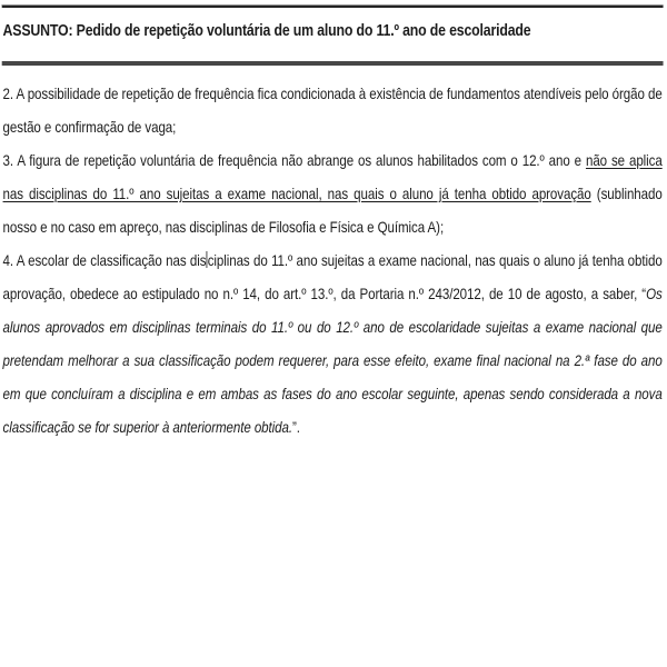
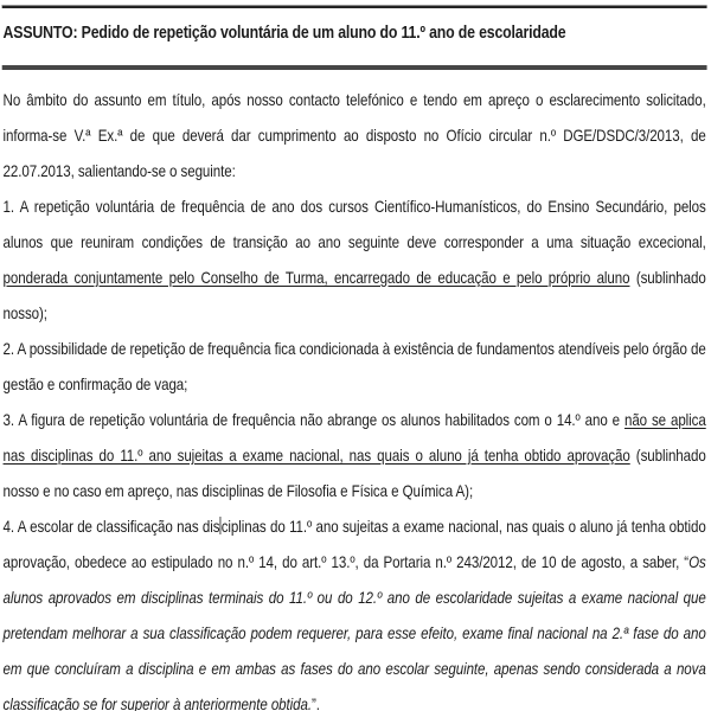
  ASSUNTO: Pedido de repetição voluntária de um aluno do 11.º ano de escolaridade
+ No âmbito do assunto em título, após nosso contacto telefónico e tendo em apreço o esclarecimento solicitado, informa-se V.ª Ex.ª de que deverá dar cumprimento ao disposto no Ofício circular n.º DGE/DSDC/3/2013, de 22.07.2013, salientando-se o seguinte:
+ 1. A repetição voluntária de frequência de ano dos cursos Científico-Humanísticos, do Ensino Secundário, pelos alunos que reuniram condições de transição ao ano seguinte deve corresponder a uma situação excecional, ponderada conjuntamente pelo Conselho de Turma, encarregado de educação e pelo próprio aluno (sublinhado nosso);
  2. A possibilidade de repetição de frequência fica condicionada à existência de fundamentos atendíveis pelo órgão de gestão e confirmação de vaga;
- 3. A figura de repetição voluntária de frequência não abrange os alunos habilitados com o 12.º ano e não se aplica nas disciplinas do 11.º ano sujeitas a exame nacional, nas quais o aluno já tenha obtido aprovação (sublinhado nosso e no caso em apreço, nas disciplinas de Filosofia e Física e Química A);
+ 3. A figura de repetição voluntária de frequência não abrange os alunos habilitados com o 14.º ano e não se aplica nas disciplinas do 11.º ano sujeitas a exame nacional, nas quais o aluno já tenha obtido aprovação (sublinhado nosso e no caso em apreço, nas disciplinas de Filosofia e Física e Química A);
  4. A escolar de classificação nas disciplinas do 11.º ano sujeitas a exame nacional, nas quais o aluno já tenha obtido aprovação, obedece ao estipulado no n.º 14, do art.º 13.º, da Portaria n.º 243/2012, de 10 de agosto, a saber, “Os alunos aprovados em disciplinas terminais do 11.º ou do 12.º ano de escolaridade sujeitas a exame nacional que pretendam melhorar a sua classificação podem requerer, para esse efeito, exame final nacional na 2.ª fase do ano em que concluíram a disciplina e em ambas as fases do ano escolar seguinte, apenas sendo considerada a nova classificação se for superior à anteriormente obtida.”.
